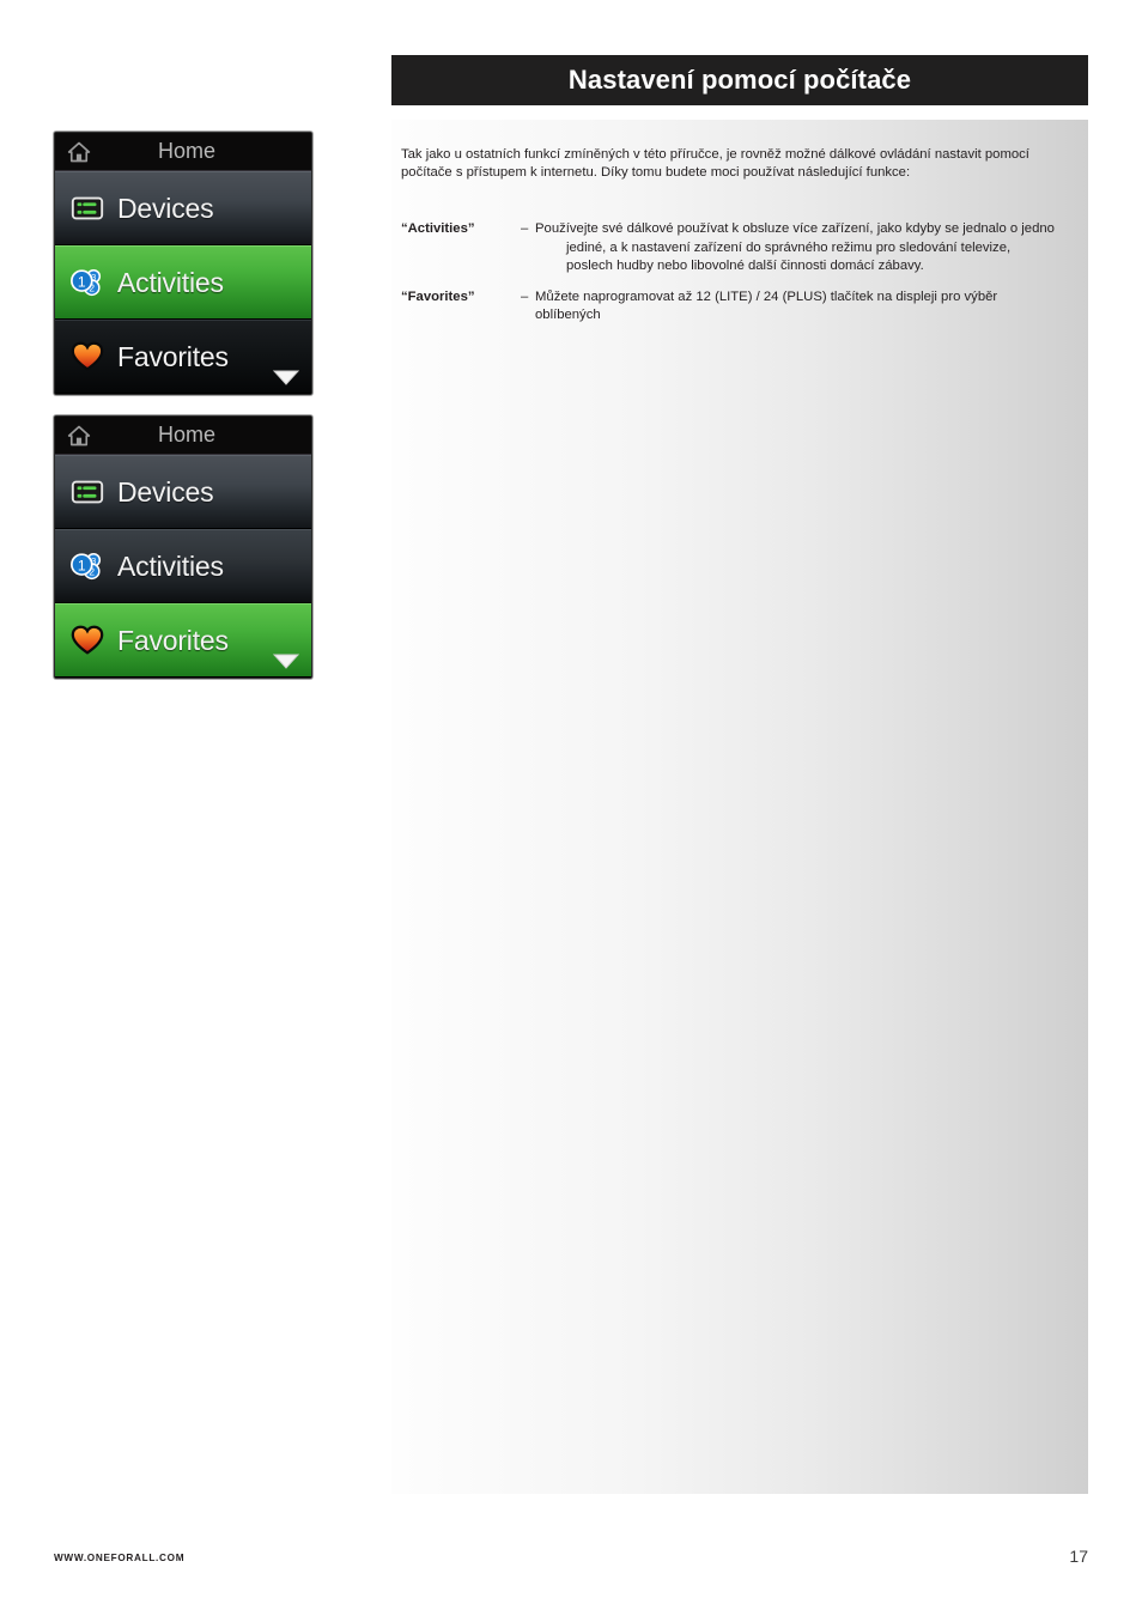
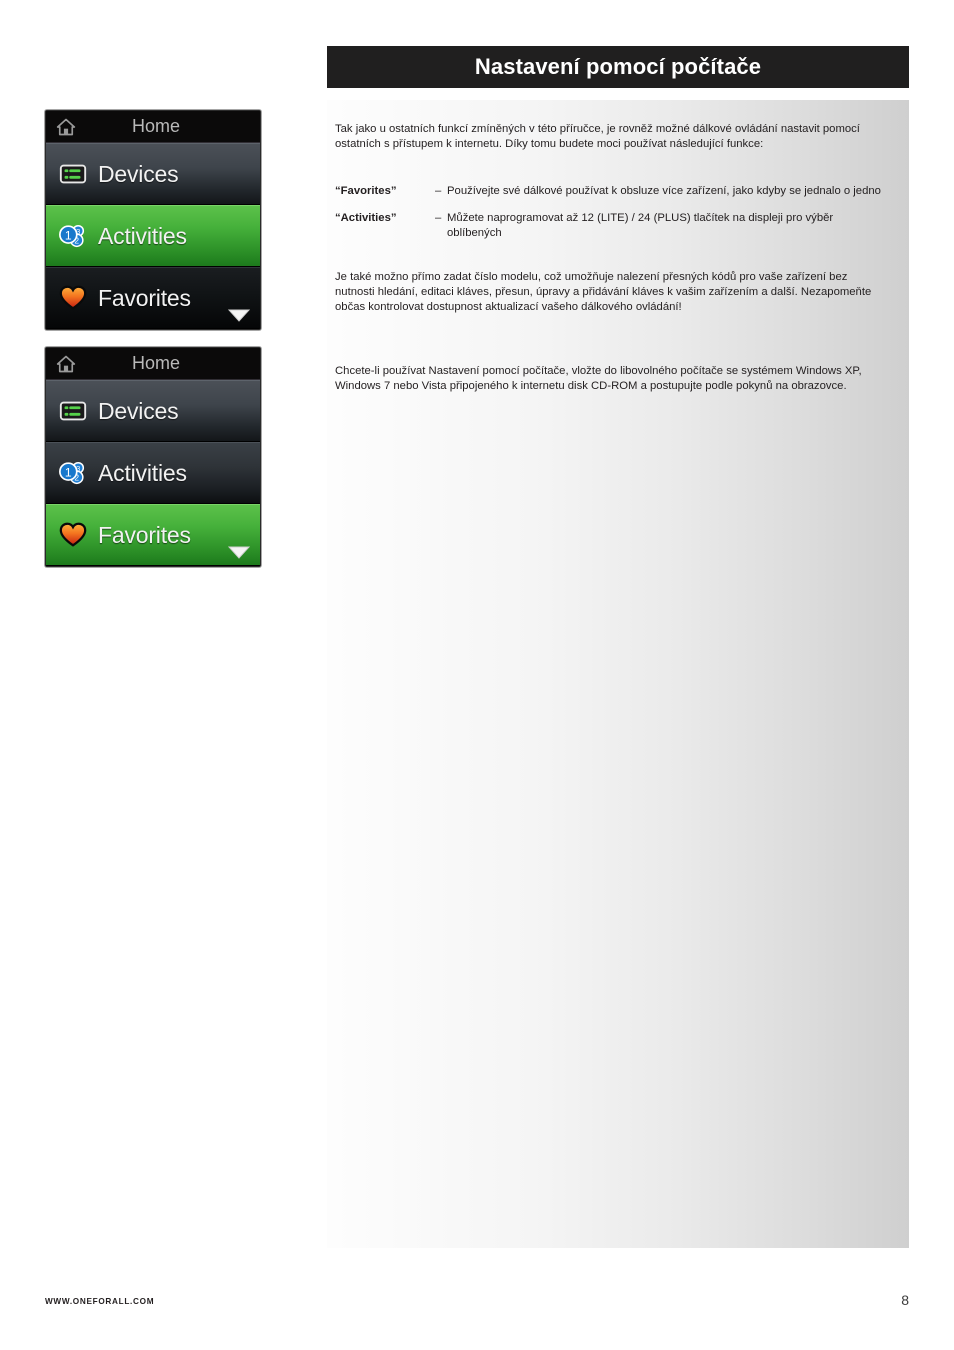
  Nastavení pomocí počítače
- Tak jako u ostatních funkcí zmíněných v této příručce, je rovněž možné dálkové ovládání nastavit pomocí počítače s přístupem k internetu. Díky tomu budete moci používat následující funkce:
+ Tak jako u ostatních funkcí zmíněných v této příručce, je rovněž možné dálkové ovládání nastavit pomocí ostatních s přístupem k internetu. Díky tomu budete moci používat následující funkce:
- “Activities”
+ “Favorites”
  –
  Používejte své dálkové používat k obsluze více zařízení, jako kdyby se jednalo o jedno
- jediné, a k nastavení zařízení do správného režimu pro sledování televize, poslech hudby nebo libovolné další činnosti domácí zábavy.
- “Favorites”
+ “Activities”
  –
  Můžete naprogramovat až 12 (LITE) / 24 (PLUS) tlačítek na displeji pro výběr oblíbených
+ Je také možno přímo zadat číslo modelu, což umožňuje nalezení přesných kódů pro vaše zařízení bez nutnosti hledání, editaci kláves, přesun, úpravy a přidávání kláves k vašim zařízením a další. Nezapomeňte občas kontrolovat dostupnost aktualizací vašeho dálkového ovládání!
+ Chcete-li používat Nastavení pomocí počítače, vložte do libovolného počítače se systémem Windows XP, Windows 7 nebo Vista připojeného k internetu disk CD-ROM a postupujte podle pokynů na obrazovce.
  Home
  Devices
  3
  2
  1
  Activities
  Favorites
  Home
  Devices
  3
  2
  1
  Activities
  Favorites
  WWW.ONEFORALL.COM
- 17
+ 8
